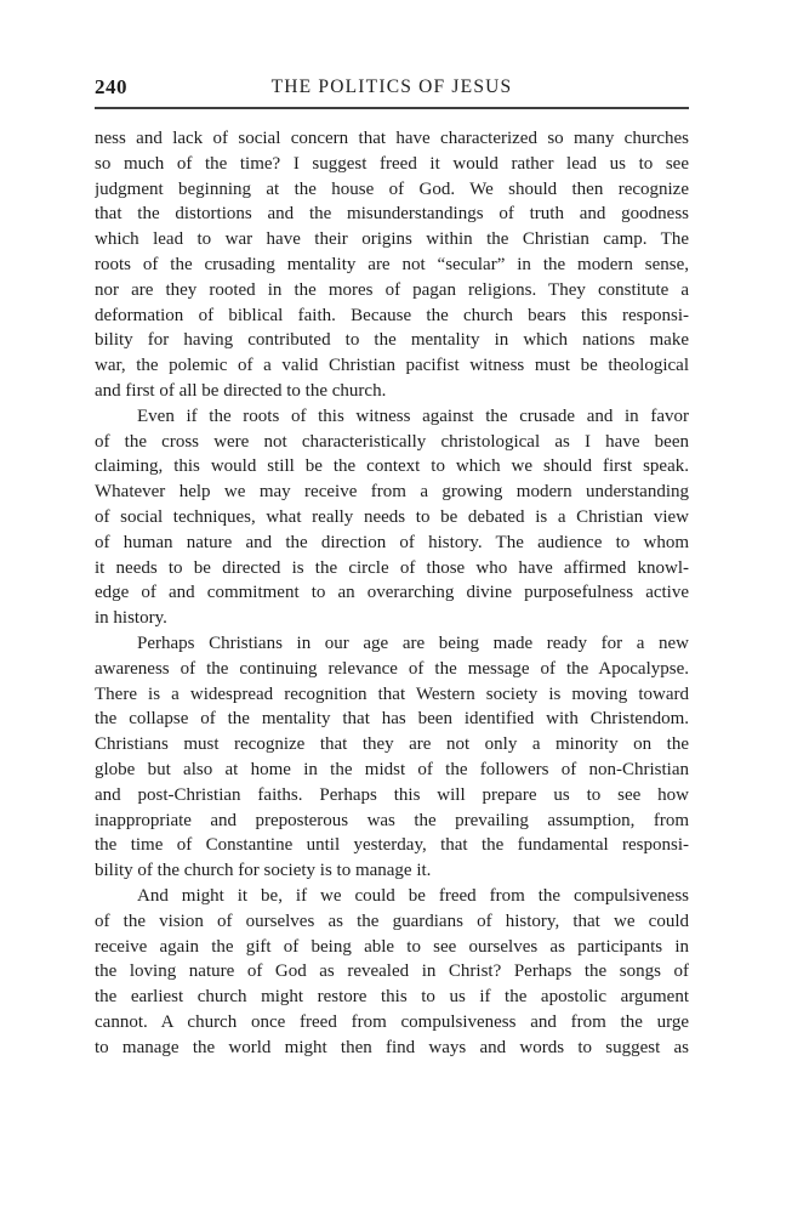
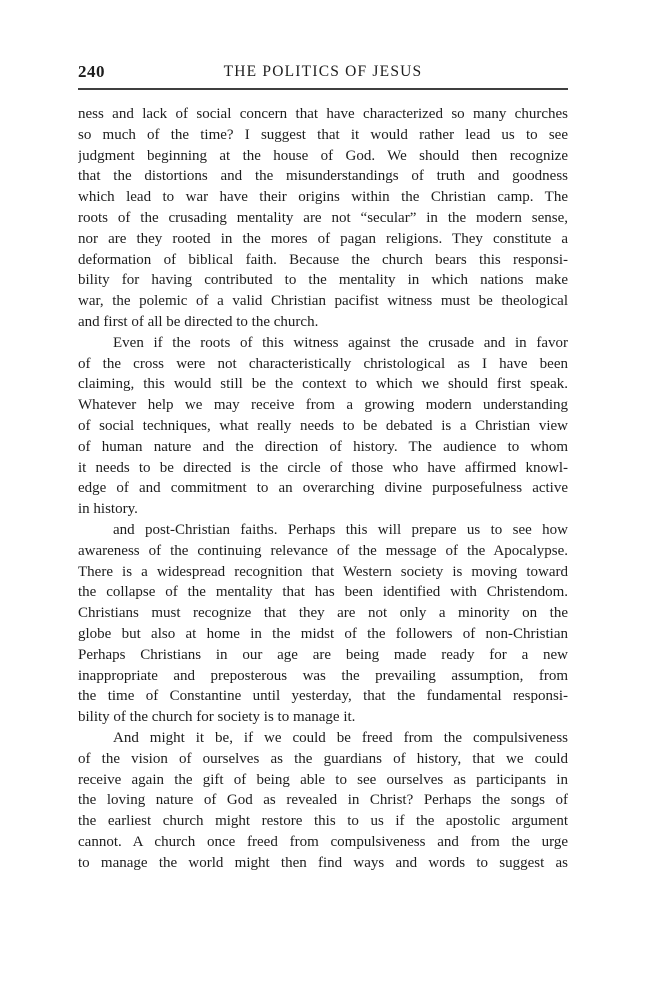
  240
  THE POLITICS OF JESUS
  ness and lack of social concern that have characterized so many churches
- so much of the time? I suggest freed it would rather lead us to see
+ so much of the time? I suggest that it would rather lead us to see
  judgment beginning at the house of God. We should then recognize
  that the distortions and the misunderstandings of truth and goodness
  which lead to war have their origins within the Christian camp. The
  roots of the crusading mentality are not “secular” in the modern sense,
  nor are they rooted in the mores of pagan religions. They constitute a
  deformation of biblical faith. Because the church bears this responsi-
  bility for having contributed to the mentality in which nations make
  war, the polemic of a valid Christian pacifist witness must be theological
  and first of all be directed to the church.
  Even if the roots of this witness against the crusade and in favor
  of the cross were not characteristically christological as I have been
  claiming, this would still be the context to which we should first speak.
  Whatever help we may receive from a growing modern understanding
  of social techniques, what really needs to be debated is a Christian view
  of human nature and the direction of history. The audience to whom
  it needs to be directed is the circle of those who have affirmed knowl-
  edge of and commitment to an overarching divine purposefulness active
  in history.
- Perhaps Christians in our age are being made ready for a new
+ and post-Christian faiths. Perhaps this will prepare us to see how
  awareness of the continuing relevance of the message of the Apocalypse.
  There is a widespread recognition that Western society is moving toward
  the collapse of the mentality that has been identified with Christendom.
  Christians must recognize that they are not only a minority on the
  globe but also at home in the midst of the followers of non-Christian
- and post-Christian faiths. Perhaps this will prepare us to see how
+ Perhaps Christians in our age are being made ready for a new
  inappropriate and preposterous was the prevailing assumption, from
  the time of Constantine until yesterday, that the fundamental responsi-
  bility of the church for society is to manage it.
  And might it be, if we could be freed from the compulsiveness
  of the vision of ourselves as the guardians of history, that we could
  receive again the gift of being able to see ourselves as participants in
  the loving nature of God as revealed in Christ? Perhaps the songs of
  the earliest church might restore this to us if the apostolic argument
  cannot. A church once freed from compulsiveness and from the urge
  to manage the world might then find ways and words to suggest as
